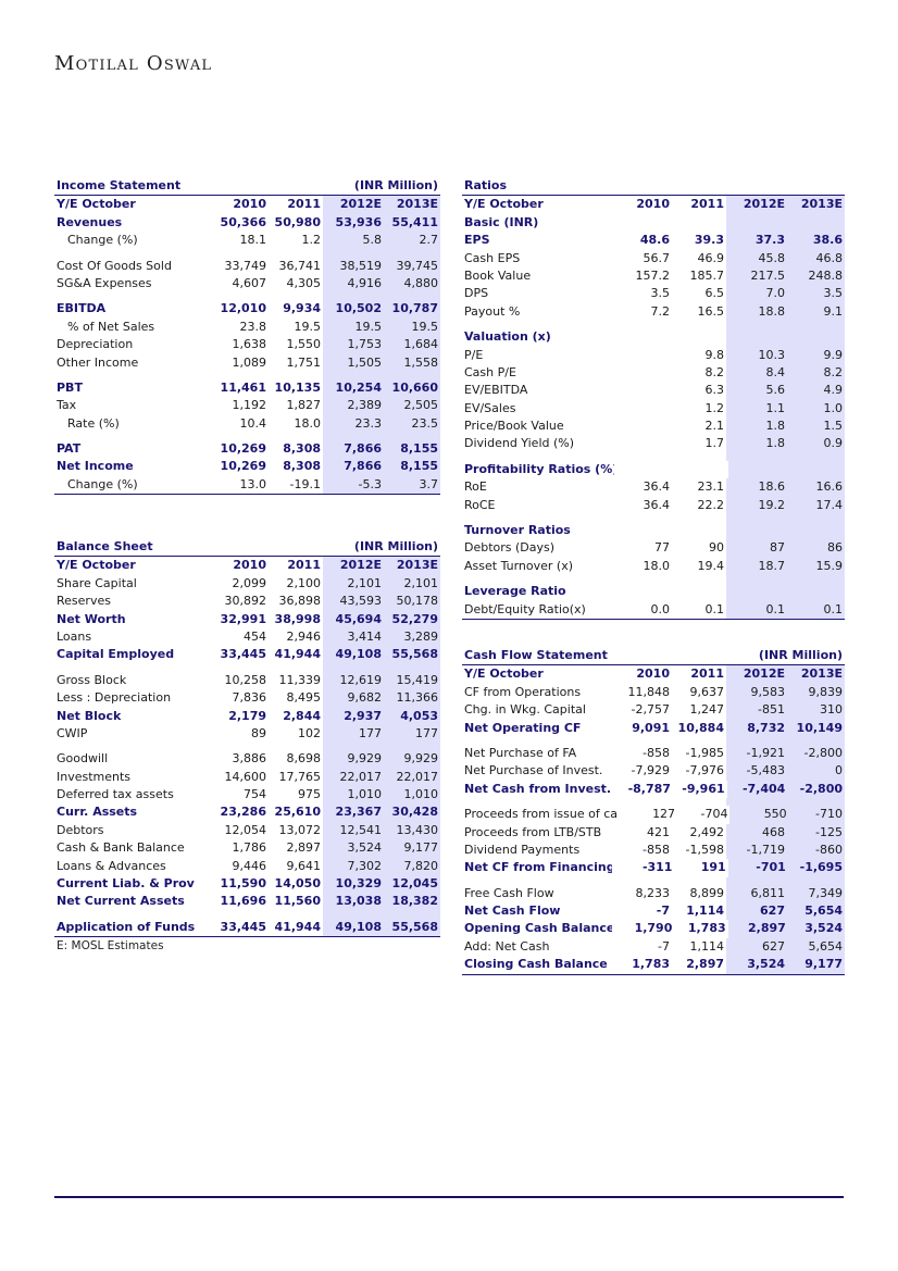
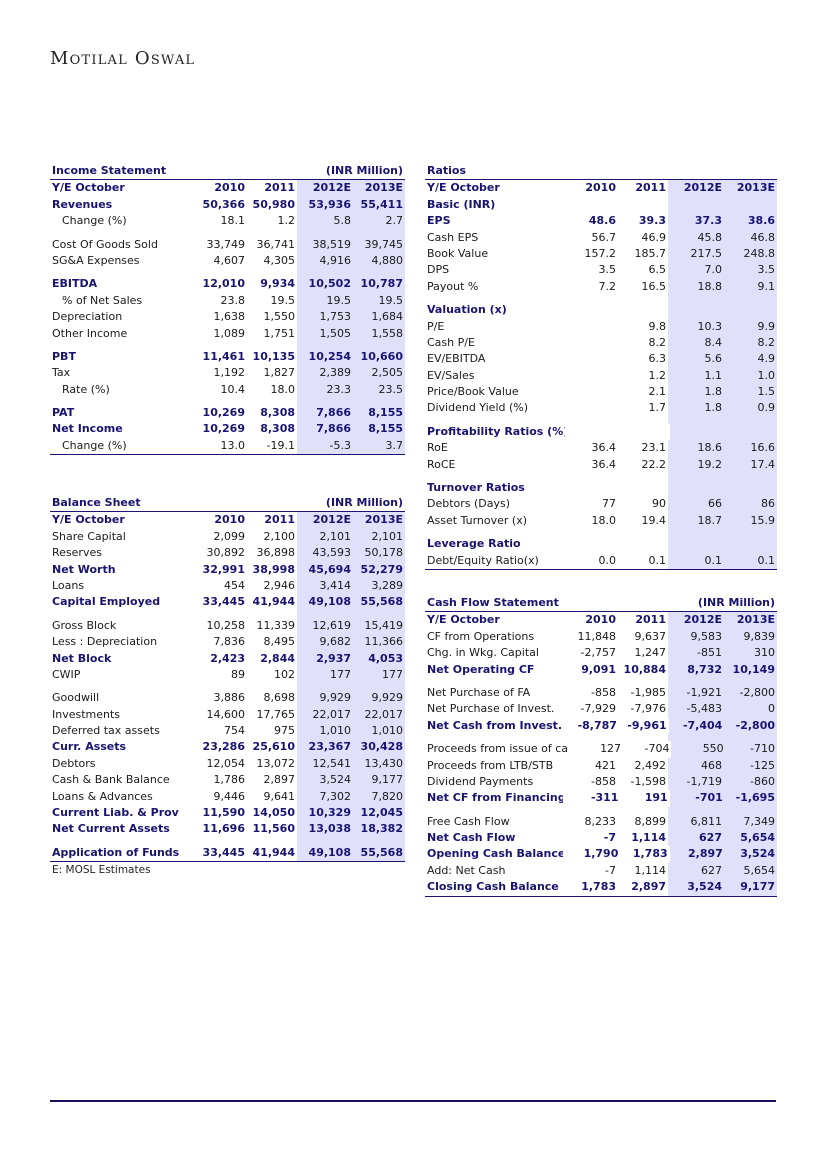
  Motilal Oswal
  Income Statement
  (INR Million)
  Y/E October
  2010
  2011
  2012E
  2013E
  Revenues
  50,366
  50,980
  53,936
  55,411
  Change (%)
  18.1
  1.2
  5.8
  2.7
  Cost Of Goods Sold
  33,749
  36,741
  38,519
  39,745
  SG&A Expenses
  4,607
  4,305
  4,916
  4,880
  EBITDA
  12,010
  9,934
  10,502
  10,787
  % of Net Sales
  23.8
  19.5
  19.5
  19.5
  Depreciation
  1,638
  1,550
  1,753
  1,684
  Other Income
  1,089
  1,751
  1,505
  1,558
  PBT
  11,461
  10,135
  10,254
  10,660
  Tax
  1,192
  1,827
  2,389
  2,505
  Rate (%)
  10.4
  18.0
  23.3
  23.5
  PAT
  10,269
  8,308
  7,866
  8,155
  Net Income
  10,269
  8,308
  7,866
  8,155
  Change (%)
  13.0
  -19.1
  -5.3
  3.7
  Balance Sheet
  (INR Million)
  Y/E October
  2010
  2011
  2012E
  2013E
  Share Capital
  2,099
  2,100
  2,101
  2,101
  Reserves
  30,892
  36,898
  43,593
  50,178
  Net Worth
  32,991
  38,998
  45,694
  52,279
  Loans
  454
  2,946
  3,414
  3,289
  Capital Employed
  33,445
  41,944
  49,108
  55,568
  Gross Block
  10,258
  11,339
  12,619
  15,419
  Less : Depreciation
  7,836
  8,495
  9,682
  11,366
  Net Block
- 2,179
+ 2,423
  2,844
  2,937
  4,053
  CWIP
  89
  102
  177
  177
  Goodwill
  3,886
  8,698
  9,929
  9,929
  Investments
  14,600
  17,765
  22,017
  22,017
  Deferred tax assets
  754
  975
  1,010
  1,010
  Curr. Assets
  23,286
  25,610
  23,367
  30,428
  Debtors
  12,054
  13,072
  12,541
  13,430
  Cash & Bank Balance
  1,786
  2,897
  3,524
  9,177
  Loans & Advances
  9,446
  9,641
  7,302
  7,820
  Current Liab. & Prov
  11,590
  14,050
  10,329
  12,045
  Net Current Assets
  11,696
  11,560
  13,038
  18,382
  Application of Funds
  33,445
  41,944
  49,108
  55,568
  E: MOSL Estimates
  Ratios
  Y/E October
  2010
  2011
  2012E
  2013E
  Basic (INR)
  EPS
  48.6
  39.3
  37.3
  38.6
  Cash EPS
  56.7
  46.9
  45.8
  46.8
  Book Value
  157.2
  185.7
  217.5
  248.8
  DPS
  3.5
  6.5
  7.0
  3.5
  Payout %
  7.2
  16.5
  18.8
  9.1
  Valuation (x)
  P/E
  9.8
  10.3
  9.9
  Cash P/E
  8.2
  8.4
  8.2
  EV/EBITDA
  6.3
  5.6
  4.9
  EV/Sales
  1.2
  1.1
  1.0
  Price/Book Value
  2.1
  1.8
  1.5
  Dividend Yield (%)
  1.7
  1.8
  0.9
  Profitability Ratios (%
  RoE
  36.4
  23.1
  18.6
  16.6
  RoCE
  36.4
  22.2
  19.2
  17.4
  Turnover Ratios
  Debtors (Days)
  77
  90
- 87
+ 66
  86
  Asset Turnover (x)
  18.0
  19.4
  18.7
  15.9
  Leverage Ratio
  Debt/Equity Ratio(x)
  0.0
  0.1
  0.1
  0.1
  Cash Flow Statement
  (INR Million)
  Y/E October
  2010
  2011
  2012E
  2013E
  CF from Operations
  11,848
  9,637
  9,583
  9,839
  Chg. in Wkg. Capital
  -2,757
  1,247
  -851
  310
  Net Operating CF
  9,091
  10,884
  8,732
  10,149
  Net Purchase of FA
  -858
  -1,985
  -1,921
  -2,800
  Net Purchase of Invest.
  -7,929
  -7,976
  -5,483
  0
  Net Cash from Invest.
  -8,787
  -9,961
  -7,404
  -2,800
  Proceeds from issue of ca
  127
  -704
  550
  -710
  Proceeds from LTB/STB
  421
  2,492
  468
  -125
  Dividend Payments
  -858
  -1,598
  -1,719
  -860
  Net CF from Financing
  -311
  191
  -701
  -1,695
  Free Cash Flow
  8,233
  8,899
  6,811
  7,349
  Net Cash Flow
  -7
  1,114
  627
  5,654
  Opening Cash Balance
  1,790
  1,783
  2,897
  3,524
  Add: Net Cash
  -7
  1,114
  627
  5,654
  Closing Cash Balance
  1,783
  2,897
  3,524
  9,177
